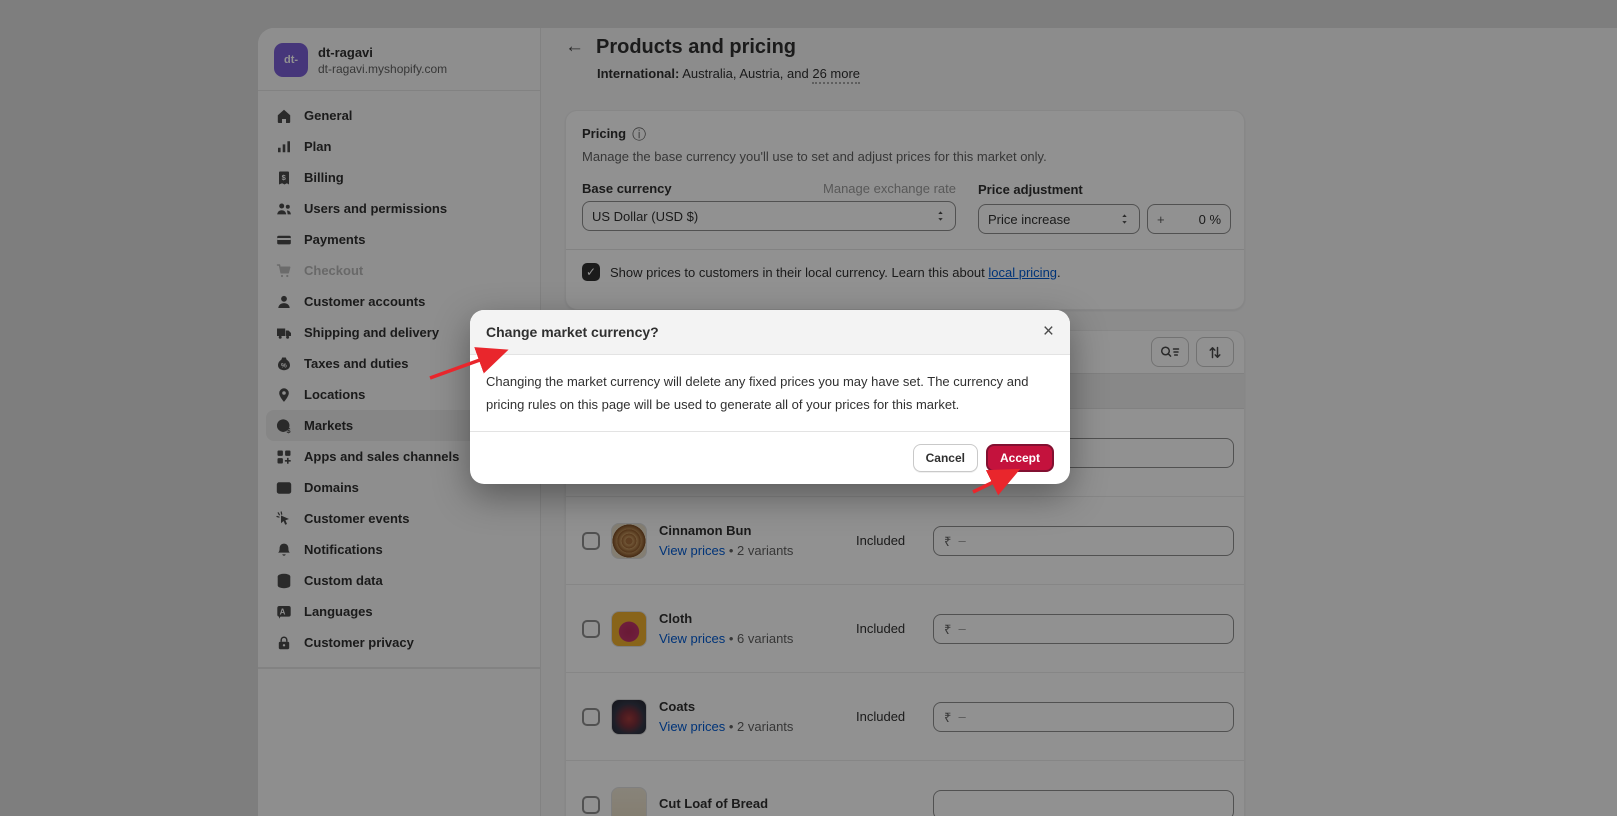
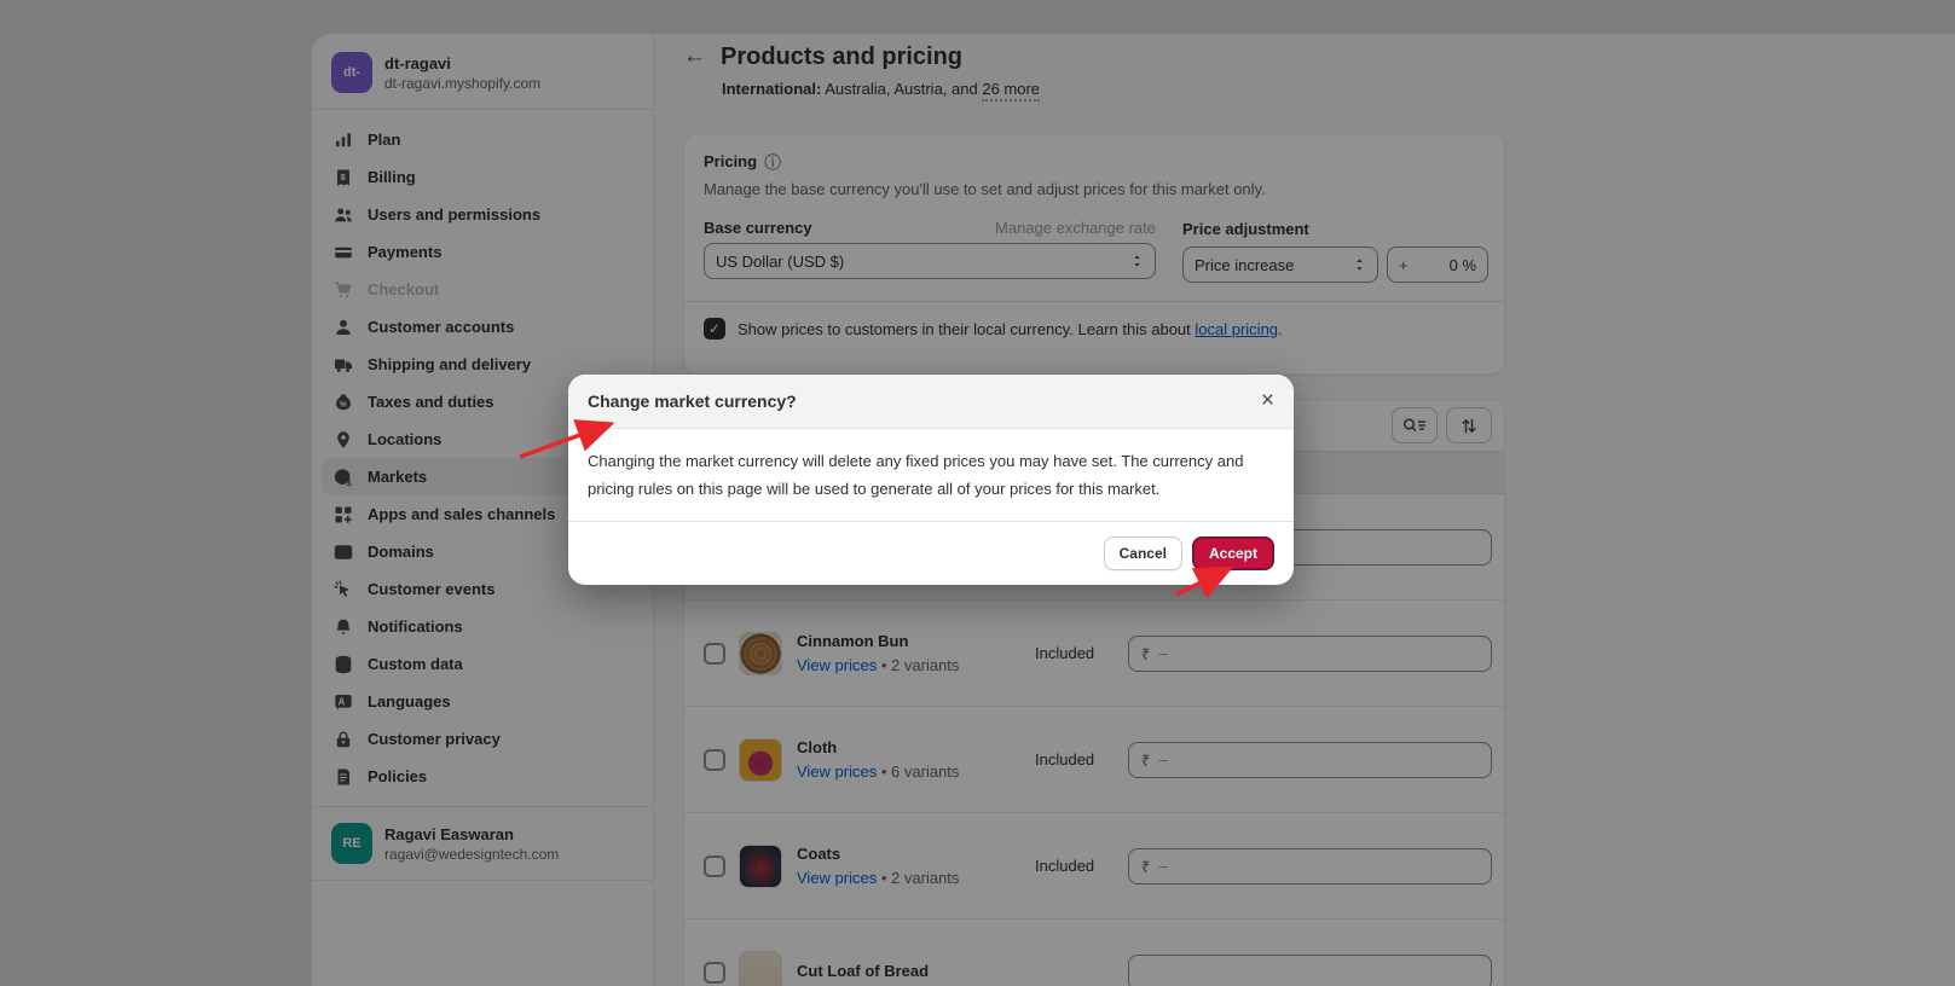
  dt-
  dt-ragavi
  dt-ragavi.myshopify.com
- General
  Plan
  $
  Billing
  Users and permissions
  Payments
  Checkout
  Customer accounts
  Shipping and delivery
  Taxes and duties
  Locations
  $
  Markets
  Apps and sales channels
  Domains
  Customer events
  Notifications
  Custom data
  A
  Languages
  Customer privacy
+ Policies
+ RE
+ Ragavi Easwaran
+ ragavi@wedesigntech.com
  ←
  Products and pricing
  International: Australia, Austria, and 26 more
  Pricing
  ⓘ
  Manage the base currency you'll use to set and adjust prices for this market only.
  Base currency
  Manage exchange rate
  US Dollar (USD $)
  Price adjustment
  Price increase
  +
  0 %
  ✓
  Show prices to customers in their local currency. Learn this about local pricing.
  Cinnamon Bun
  View prices • 2 variants
  Included
  ₹
  –
  Cloth
  View prices • 6 variants
  Included
  ₹
  –
  Coats
  View prices • 2 variants
  Included
  ₹
  –
  Cut Loaf of Bread
  Change market currency?
  ×
  Changing the market currency will delete any fixed prices you may have set. The currency and pricing rules on this page will be used to generate all of your prices for this market.
  Cancel
  Accept
